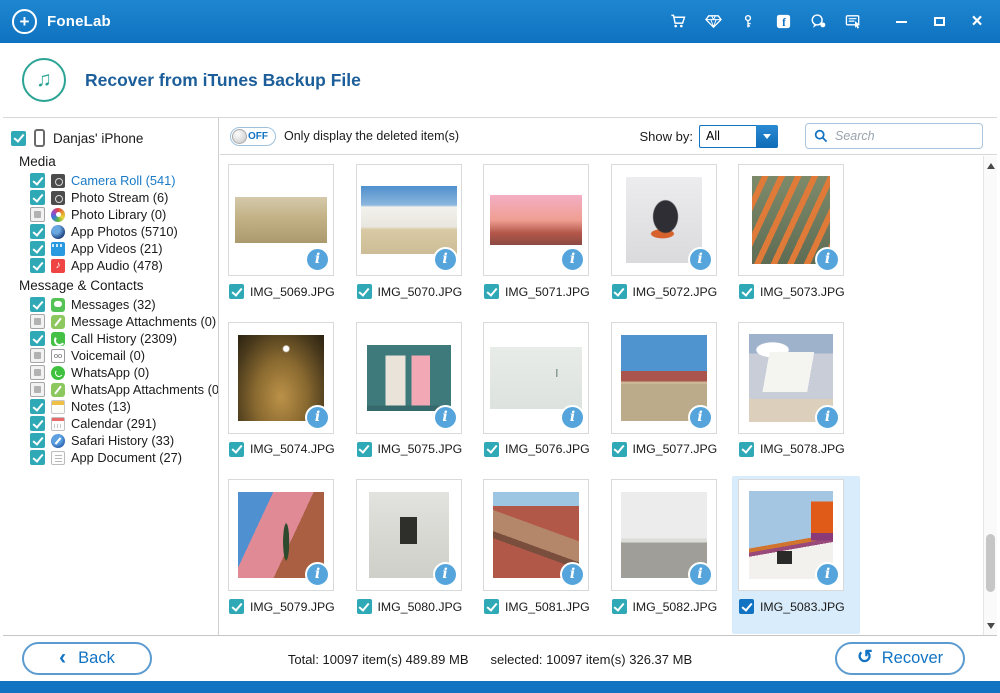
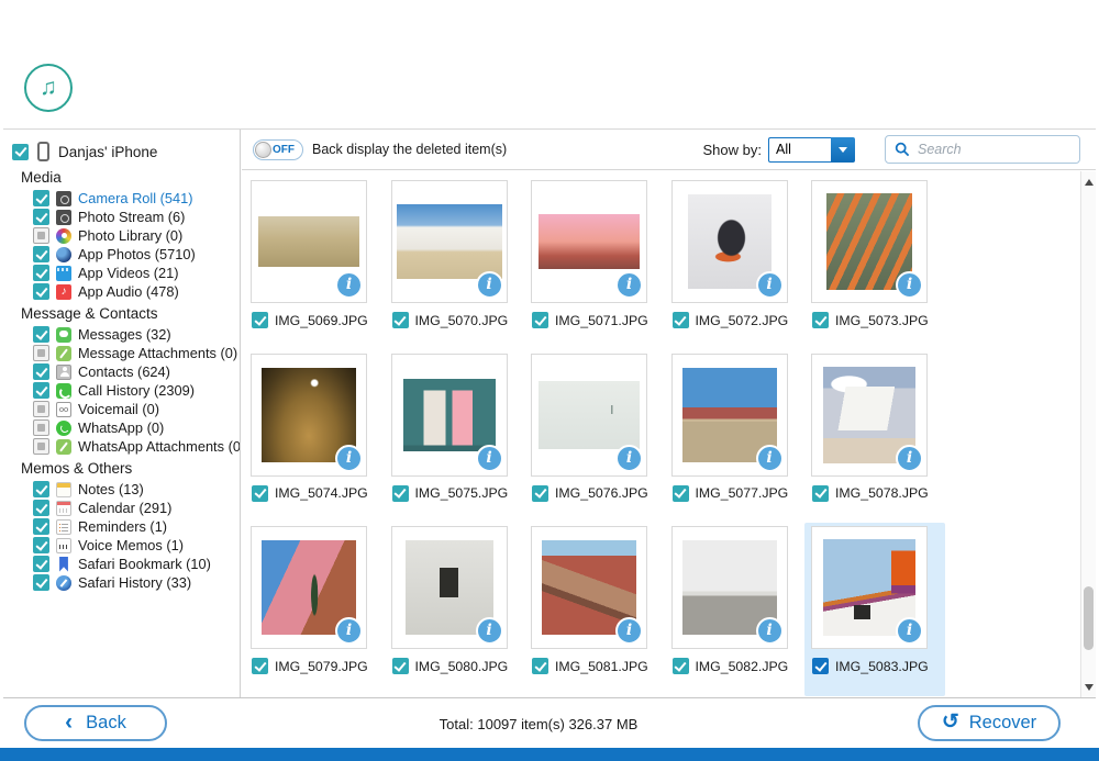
- +
- FoneLab
- f
- ×
  ♫
- Recover from iTunes Backup File
  Danjas' iPhone
  Media
  Camera Roll (541)
  Photo Stream (6)
  Photo Library (0)
  App Photos (5710)
  App Videos (21)
  App Audio (478)
  Message & Contacts
  Messages (32)
  Message Attachments (0)
+ Contacts (624)
  Call History (2309)
  Voicemail (0)
  WhatsApp (0)
  WhatsApp Attachments (0
+ Memos & Others
  Notes (13)
  Calendar (291)
+ Reminders (1)
+ Voice Memos (1)
+ Safari Bookmark (10)
  Safari History (33)
- App Document (27)
  OFF
- Only display the deleted item(s)
+ Back display the deleted item(s)
  Show by:
  All
  Search
  i
  IMG_5069.JPG
  i
  IMG_5070.JPG
  i
  IMG_5071.JPG
  i
  IMG_5072.JPG
  i
  IMG_5073.JPG
  i
  IMG_5074.JPG
  i
  IMG_5075.JPG
  i
  IMG_5076.JPG
  i
  IMG_5077.JPG
  i
  IMG_5078.JPG
  i
  IMG_5079.JPG
  i
  IMG_5080.JPG
  i
  IMG_5081.JPG
  i
  IMG_5082.JPG
  i
  IMG_5083.JPG
  ‹
  Back
- Total: 10097 item(s) 489.89 MB
+ Total: 10097 item(s) 326.37 MB
- selected: 10097 item(s) 326.37 MB
  ↺
  Recover
